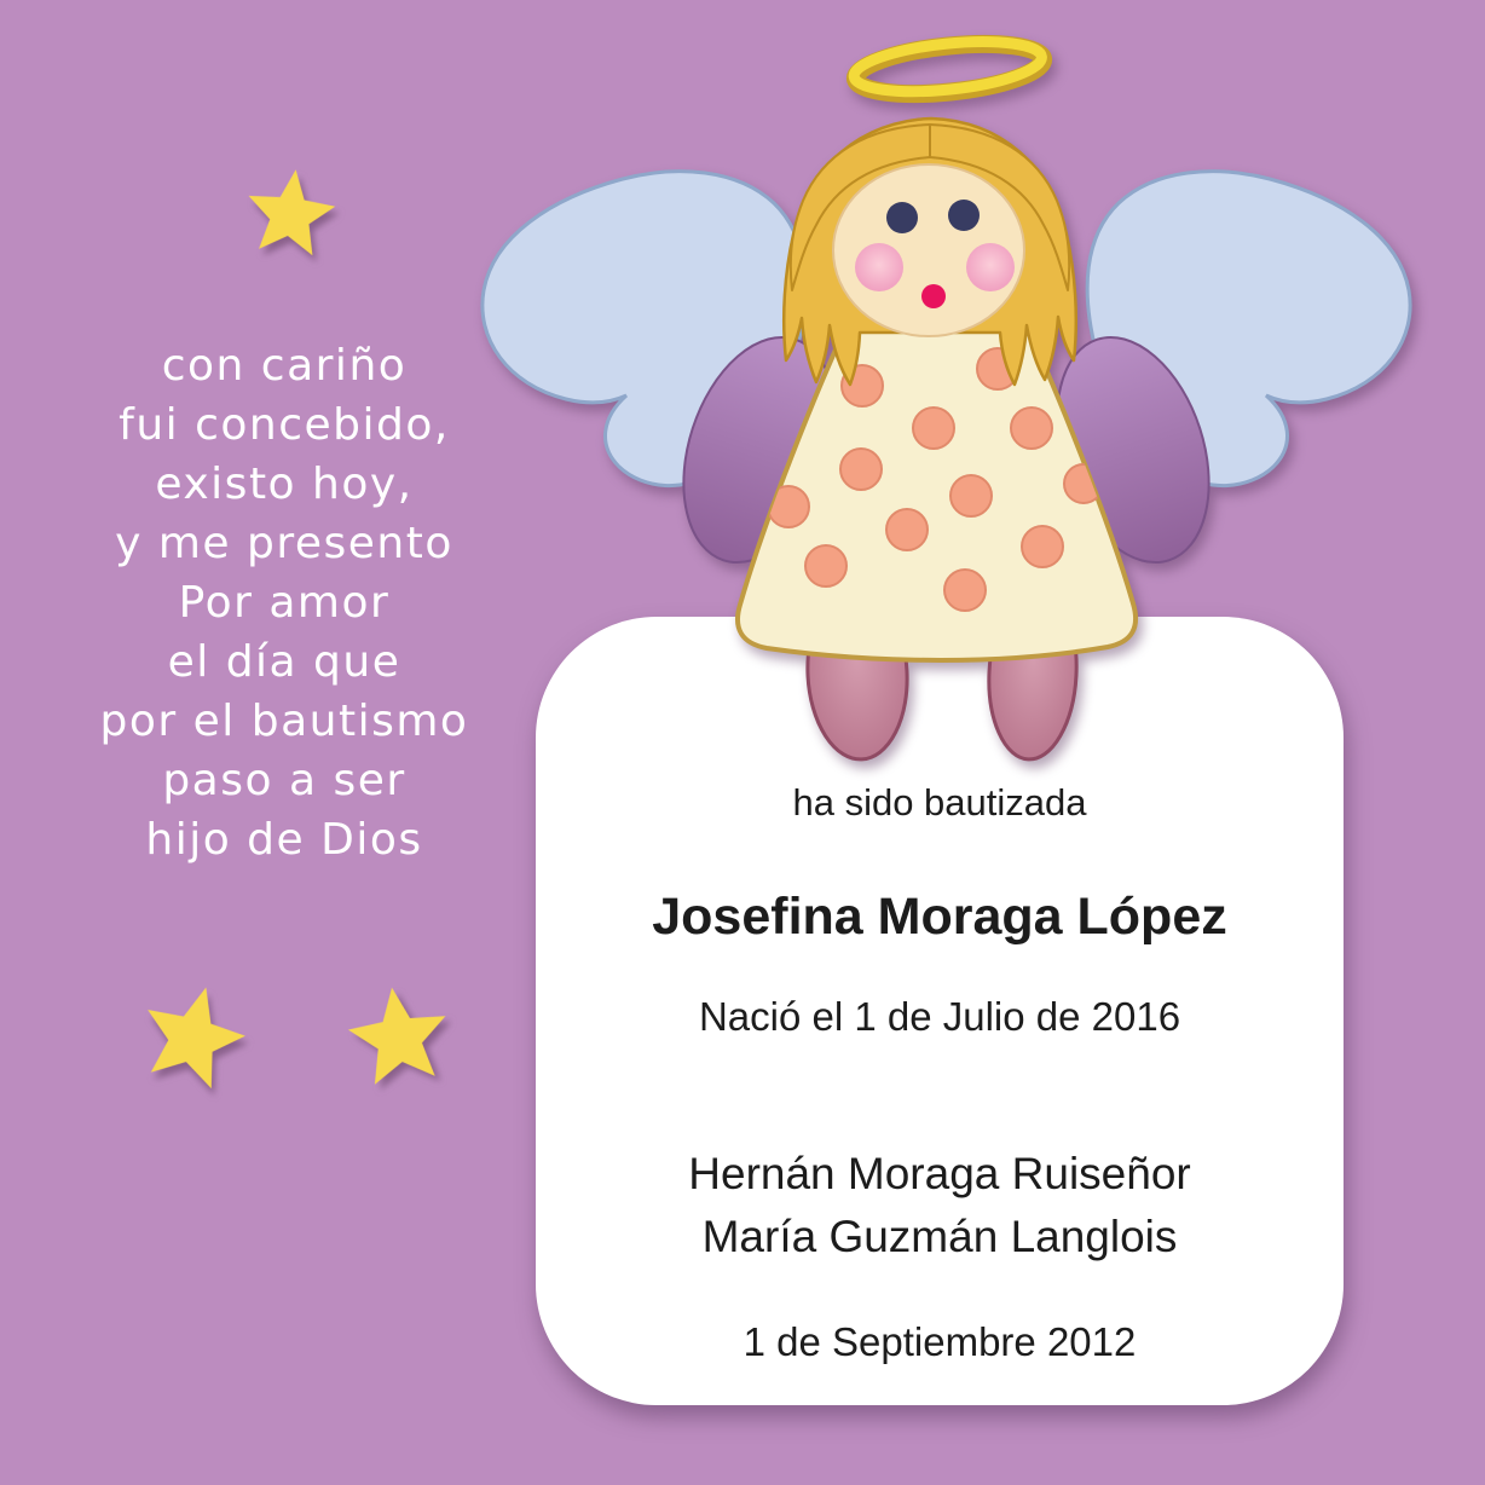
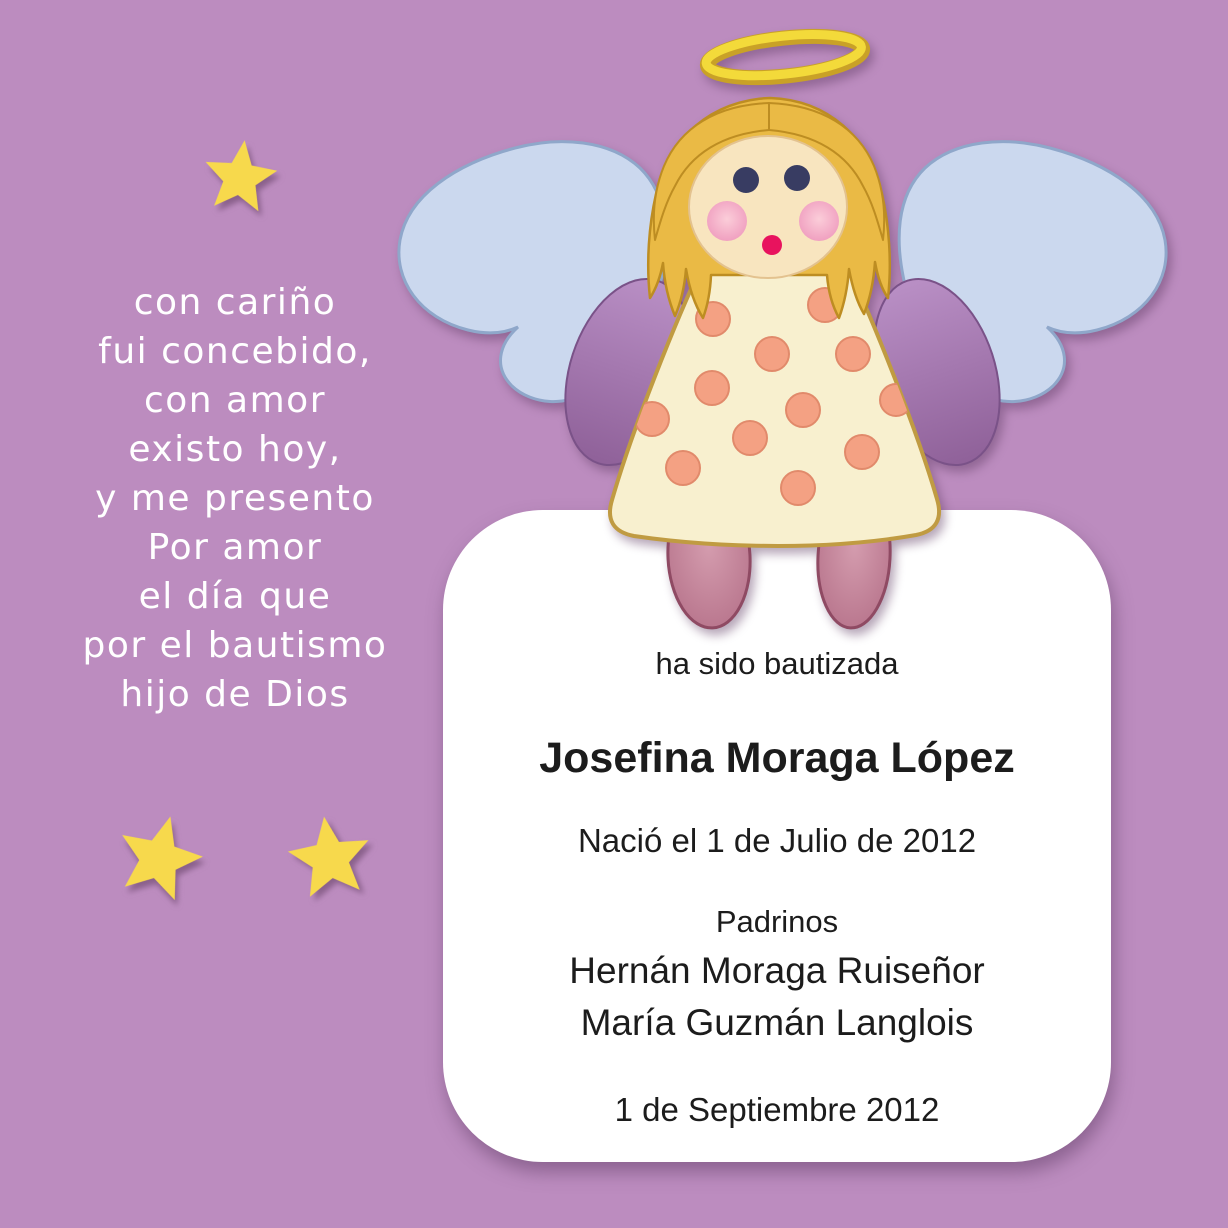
  con cariño
  fui concebido,
+ con amor
  existo hoy,
  y me presento
  Por amor
  el día que
  por el bautismo
- paso a ser
  hijo de Dios
  ha sido bautizada
  Josefina Moraga López
- Nació el 1 de Julio de 2016
+ Nació el 1 de Julio de 2012
+ Padrinos
  Hernán Moraga Ruiseñor
  María Guzmán Langlois
  1 de Septiembre 2012
